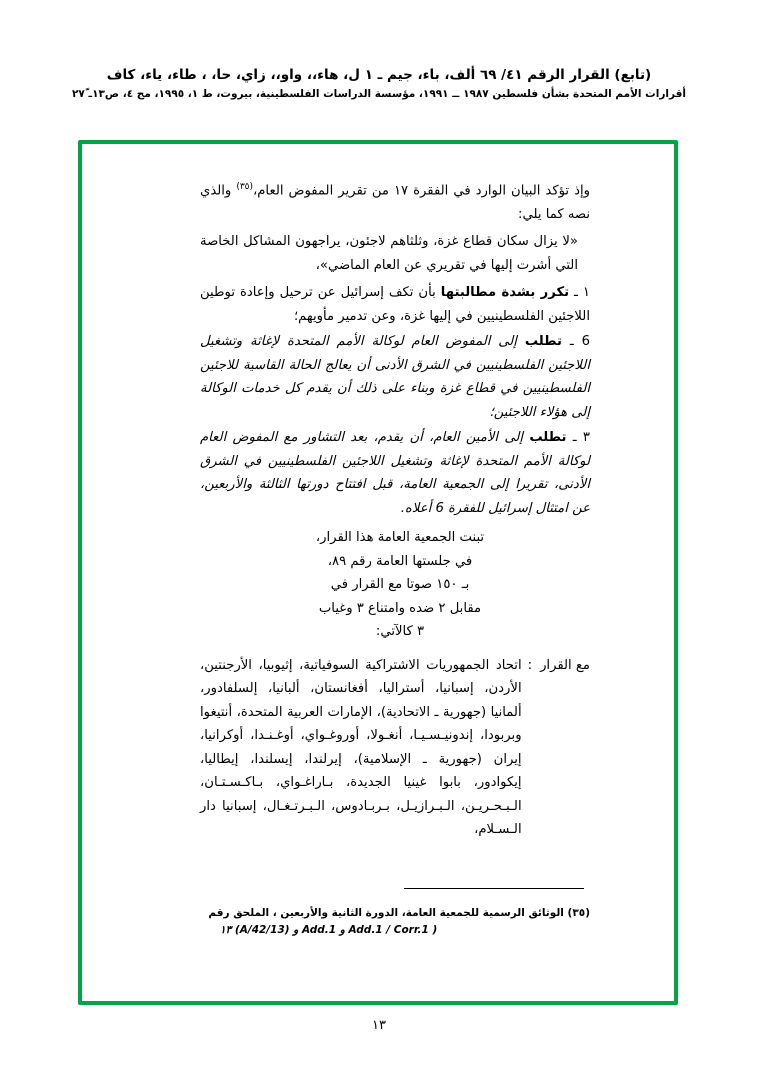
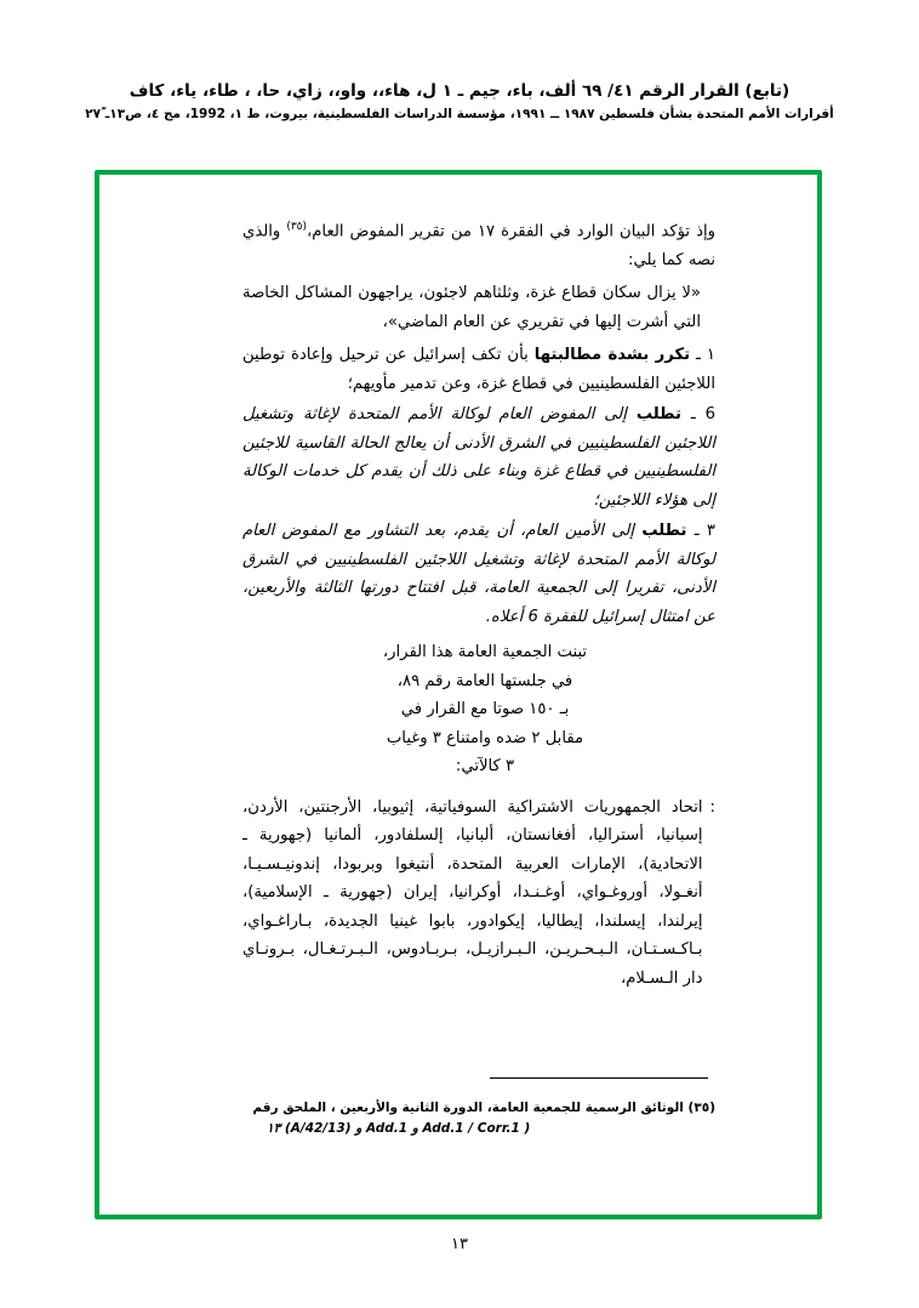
  (تابع) القرار الرقم ٤١/ ٦٩ ألف، باء، جيم ـ ١ ل، هاء،، واو،، زاي، ح‍ا، ، طاء، ياء، كاف
- أقرارات الأمم المتحدة بشأن فلسطين ١٩٨٧ ــ ١٩٩١، مؤسسة الدراسات الفلسطينية، بيروت، ط ١، ١٩٩٥، مج ٤، ص١٣ـ ٢٧ّ
+ أقرارات الأمم المتحدة بشأن فلسطين ١٩٨٧ ــ ١٩٩١، مؤسسة الدراسات الفلسطينية، بيروت، ط ١، 1992، مج ٤، ص١٣ـ ٢٧ّ
  وإذ تؤكد البيان الوارد في الفقرة ١٧ من تقرير المفوض العام،(٣٥) والذي نصه كما يلي:
  «لا يزال سكان قطاع غزة، وثلثاهم لاجئون، يراجهون المشاكل الخاصة التي أشرت إليها في تقريري عن العام الماضي»،
- ١ ـ تكرر بشدة مطالبتها بأن تكف إسرائيل عن ترحيل وإعادة توطين اللاجئين الفلسطينيين في إليها غزة، وعن تدمير مأويهم؛
+ ١ ـ تكرر بشدة مطالبتها بأن تكف إسرائيل عن ترحيل وإعادة توطين اللاجئين الفلسطينيين في قطاع غزة، وعن تدمير مأويهم؛
  6 ـ تطلب إلى المفوض العام لوكالة الأمم المتحدة لإغاثة وتشغيل اللاجئين الفلسطينيين في الشرق الأدنى أن يعالج الحالة القاسية للاجئين الفلسطينيين في قطاع غزة وبناء على ذلك أن يقدم كل خدمات الوكالة إلى هؤلاء اللاجئين؛
  ٣ ـ تطلب إلى الأمين العام، أن يقدم، بعد التشاور مع المفوض العام لوكالة الأمم المتحدة لإغاثة وتشغيل اللاجئين الفلسطينيين في الشرق الأدنى، تقريرا إلى الجمعية العامة، قبل افتتاح دورتها الثالثة والأربعين، عن امتثال إسرائيل للفقرة 6 أعلاه.
  تبنت الجمعية العامة هذا القرار،
  في جلستها العامة رقم ٨٩،
  بـ ١٥٠ صوتا مع القرار في
  مقابل ٢ ضده وامتناع ٣ وغياب
  ٣ كالآتي:
- مع القرار
  :
- اتحاد الجمهوريات الاشتراكية السوفياتية، إثيوبيا، الأرجنتين، الأردن، إسبانيا، أستراليا، أفغانستان، ألبانيا، إلسلفادور، ألمانيا (جهورية ـ الاتحادية)، الإمارات العربية المتحدة، أنتيغوا وبربودا، إندونيـسـيـا، أنغـولا، أوروغـواي، أوغـنـدا، أوكرانيا، إيران (جهورية ـ الإسلامية)، إيرلندا، إيسلندا، إيطاليا، إيكوادور، بابوا غينيا الجديدة، بـاراغـواي، بـاكـسـتـان، الـبـحـريـن، الـبـرازيـل، بـربـادوس، الـبـرتـغـال، إسبانيا دار الـسـلام،
+ اتحاد الجمهوريات الاشتراكية السوفياتية، إثيوبيا، الأرجنتين، الأردن، إسبانيا، أستراليا، أفغانستان، ألبانيا، إلسلفادور، ألمانيا (جهورية ـ الاتحادية)، الإمارات العربية المتحدة، أنتيغوا وبربودا، إندونيـسـيـا، أنغـولا، أوروغـواي، أوغـنـدا، أوكرانيا، إيران (جهورية ـ الإسلامية)، إيرلندا، إيسلندا، إيطاليا، إيكوادور، بابوا غينيا الجديدة، بـاراغـواي، بـاكـسـتـان، الـبـحـريـن، الـبـرازيـل، بـربـادوس، الـبـرتـغـال، بـرونـاي دار الـسـلام،
  (٣٥) الوثائق الرسمية للجمعية العامة، الدورة الثانية والأربعين ، الملحق رقم
  ١٣ (A/42/13) و Add.1 و Add.1 / Corr.1 )
  ١٣
